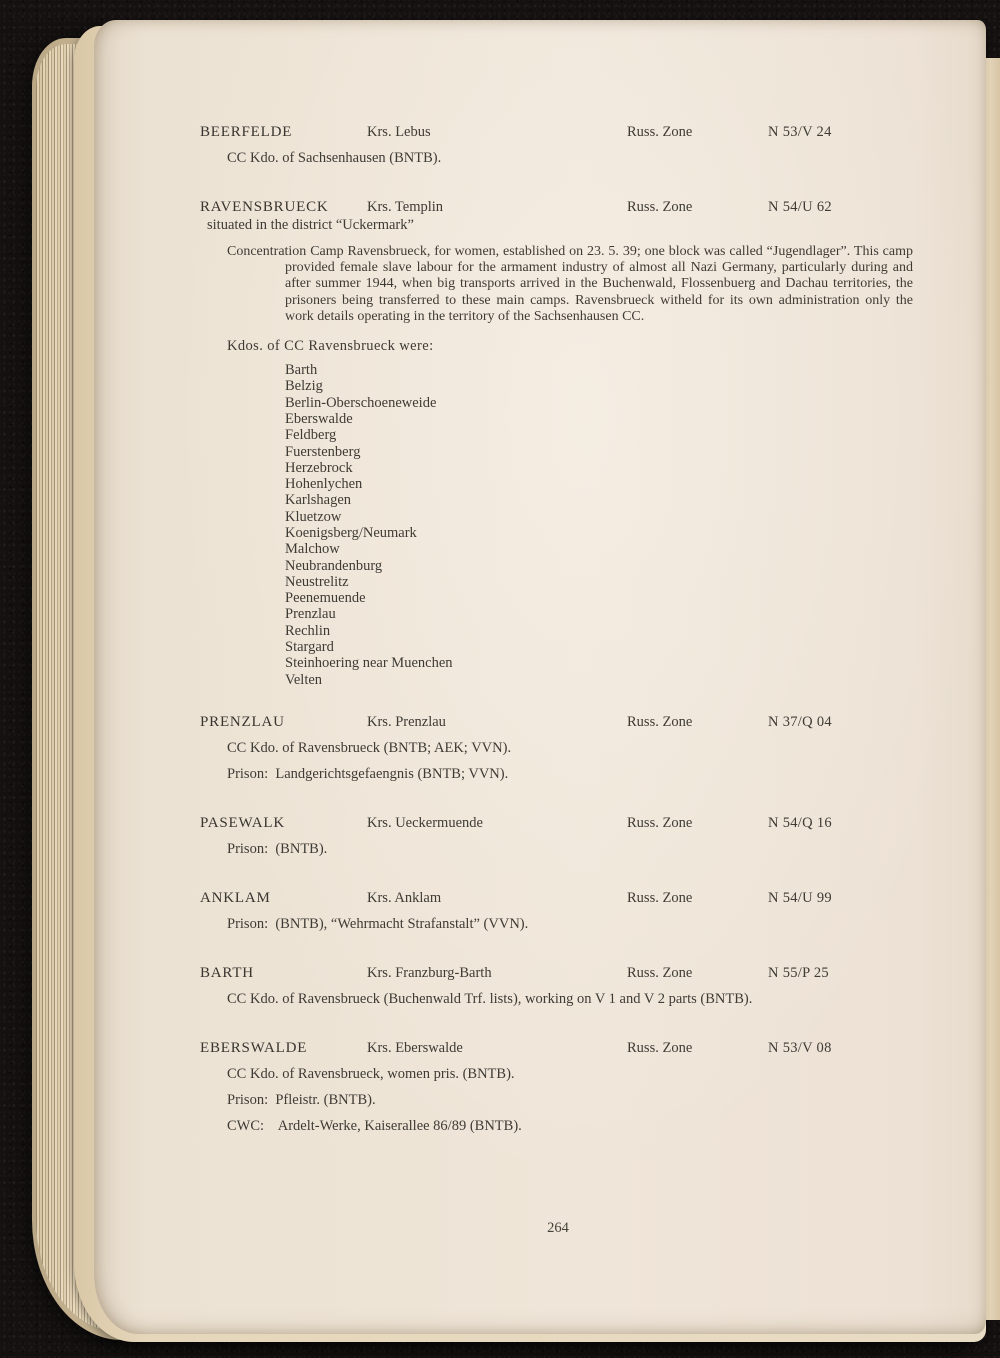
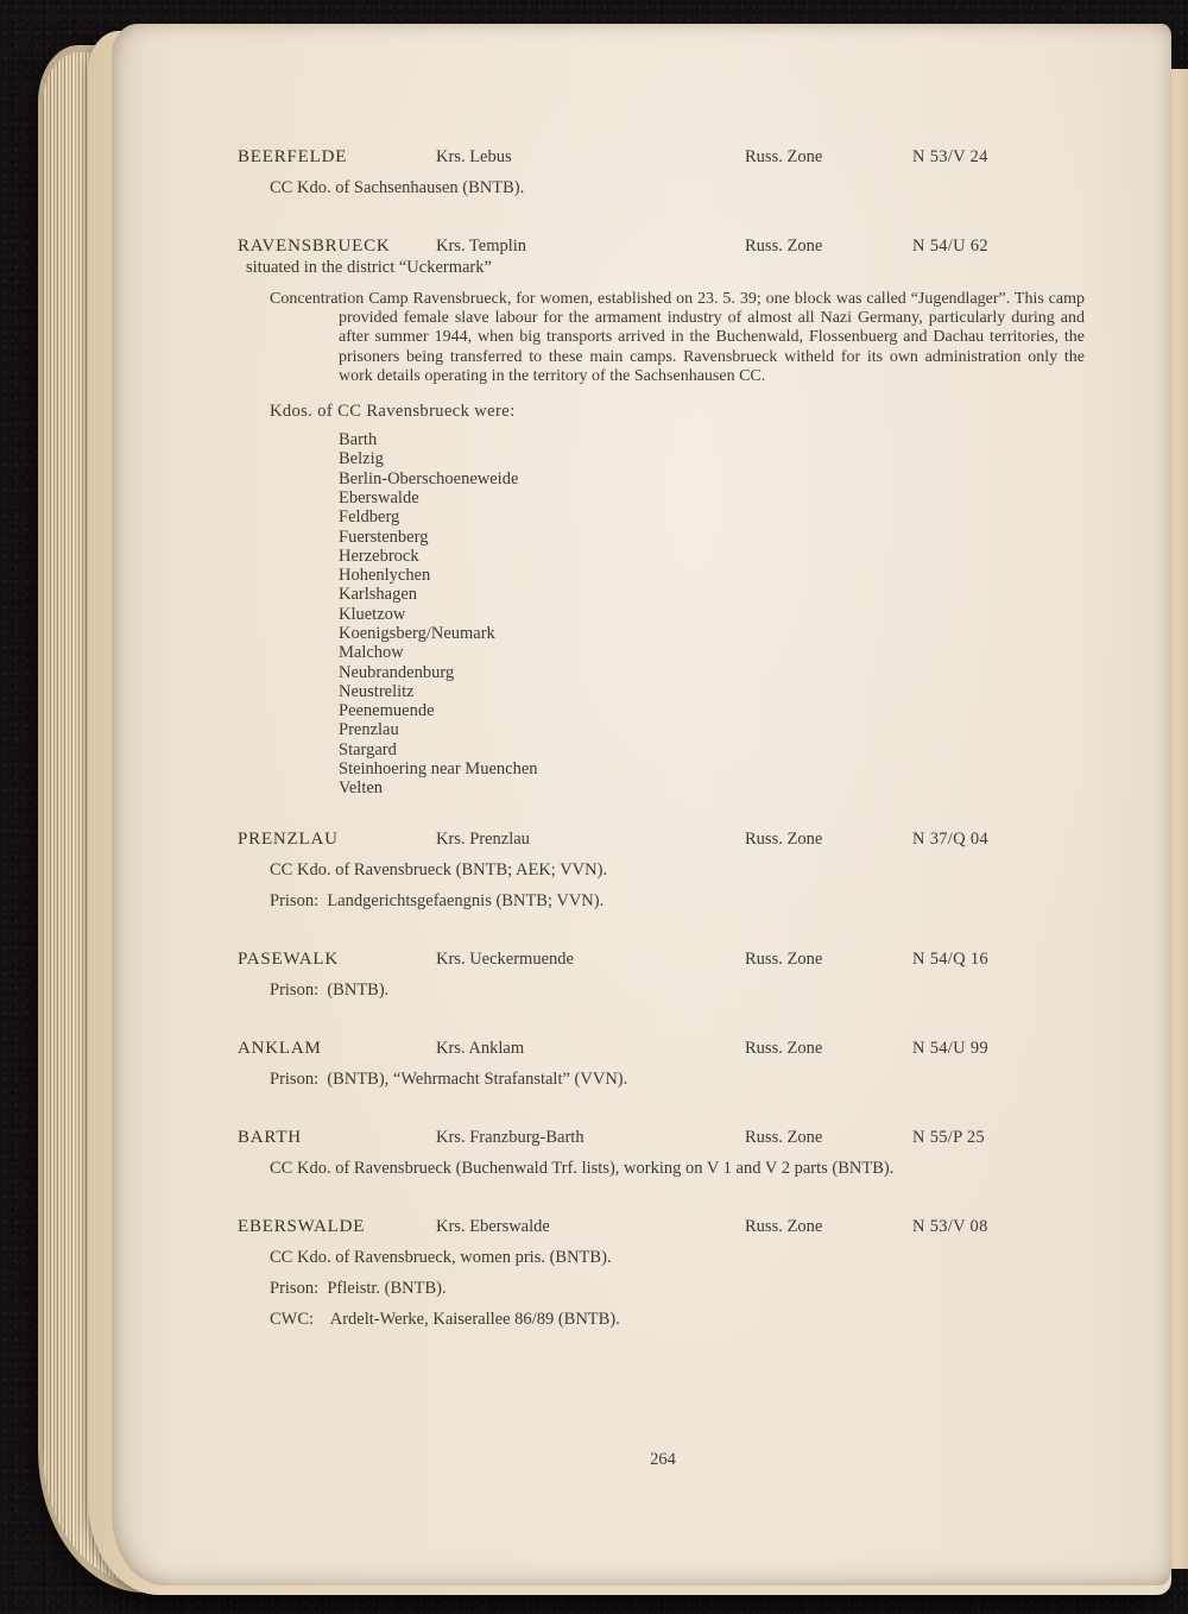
  BEERFELDE
  Krs. Lebus
  Russ. Zone
  N 53/V 24
  CC Kdo. of Sachsenhausen (BNTB).
  RAVENSBRUECK
  Krs. Templin
  Russ. Zone
  N 54/U 62
  situated in the district “Uckermark”
  Concentration Camp Ravensbrueck, for women, established on 23. 5. 39; one block was called “Jugendlager”. This camp provided female slave labour for the armament industry of almost all Nazi Germany, particularly during and after summer 1944, when big transports arrived in the Buchenwald, Flossenbuerg and Dachau territories, the prisoners being transferred to these main camps. Ravensbrueck witheld for its own administration only the work details operating in the territory of the Sachsenhausen CC.
  Kdos. of CC Ravensbrueck were:
  Barth
  Belzig
  Berlin-Oberschoeneweide
  Eberswalde
  Feldberg
  Fuerstenberg
  Herzebrock
  Hohenlychen
  Karlshagen
  Kluetzow
  Koenigsberg/Neumark
  Malchow
  Neubrandenburg
  Neustrelitz
  Peenemuende
  Prenzlau
- Rechlin
  Stargard
  Steinhoering near Muenchen
  Velten
  PRENZLAU
  Krs. Prenzlau
  Russ. Zone
  N 37/Q 04
  CC Kdo. of Ravensbrueck (BNTB; AEK; VVN).
  Prison: Landgerichtsgefaengnis (BNTB; VVN).
  PASEWALK
  Krs. Ueckermuende
  Russ. Zone
  N 54/Q 16
  Prison: (BNTB).
  ANKLAM
  Krs. Anklam
  Russ. Zone
  N 54/U 99
  Prison: (BNTB), “Wehrmacht Strafanstalt” (VVN).
  BARTH
  Krs. Franzburg-Barth
  Russ. Zone
  N 55/P 25
  CC Kdo. of Ravensbrueck (Buchenwald Trf. lists), working on V 1 and V 2 parts (BNTB).
  EBERSWALDE
  Krs. Eberswalde
  Russ. Zone
  N 53/V 08
  CC Kdo. of Ravensbrueck, women pris. (BNTB).
  Prison: Pfleistr. (BNTB).
  CWC: Ardelt-Werke, Kaiserallee 86/89 (BNTB).
  264
